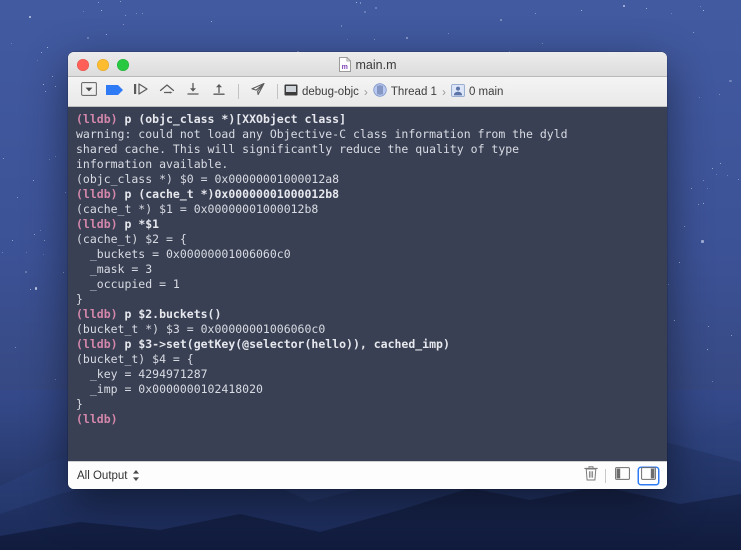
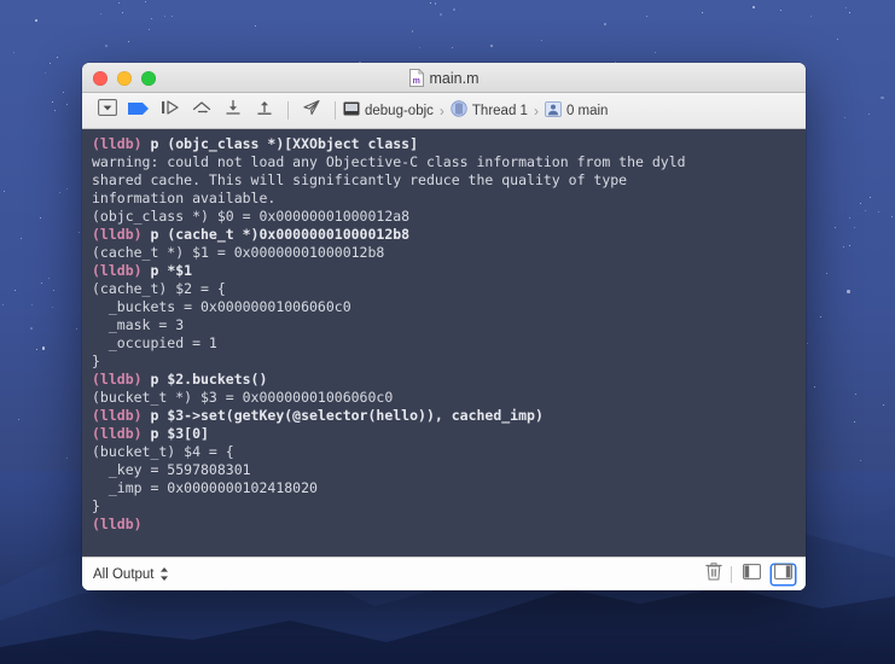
  main.m
  debug-objc
  ›
  Thread 1
  ›
  0 main
  (lldb) p (objc_class *)[XXObject class]
  warning: could not load any Objective-C class information from the dyld
  shared cache. This will significantly reduce the quality of type
  information available.
  (objc_class *) $0 = 0x00000001000012a8
  (lldb) p (cache_t *)0x00000001000012b8
  (cache_t *) $1 = 0x00000001000012b8
  (lldb) p *$1
  (cache_t) $2 = {
  _buckets = 0x00000001006060c0
  _mask = 3
  _occupied = 1
  }
  (lldb) p $2.buckets()
  (bucket_t *) $3 = 0x00000001006060c0
  (lldb) p $3->set(getKey(@selector(hello)), cached_imp)
+ (lldb) p $3[0]
  (bucket_t) $4 = {
- _key = 4294971287
+ _key = 5597808301
  _imp = 0x0000000102418020
  }
  (lldb)
  All Output
